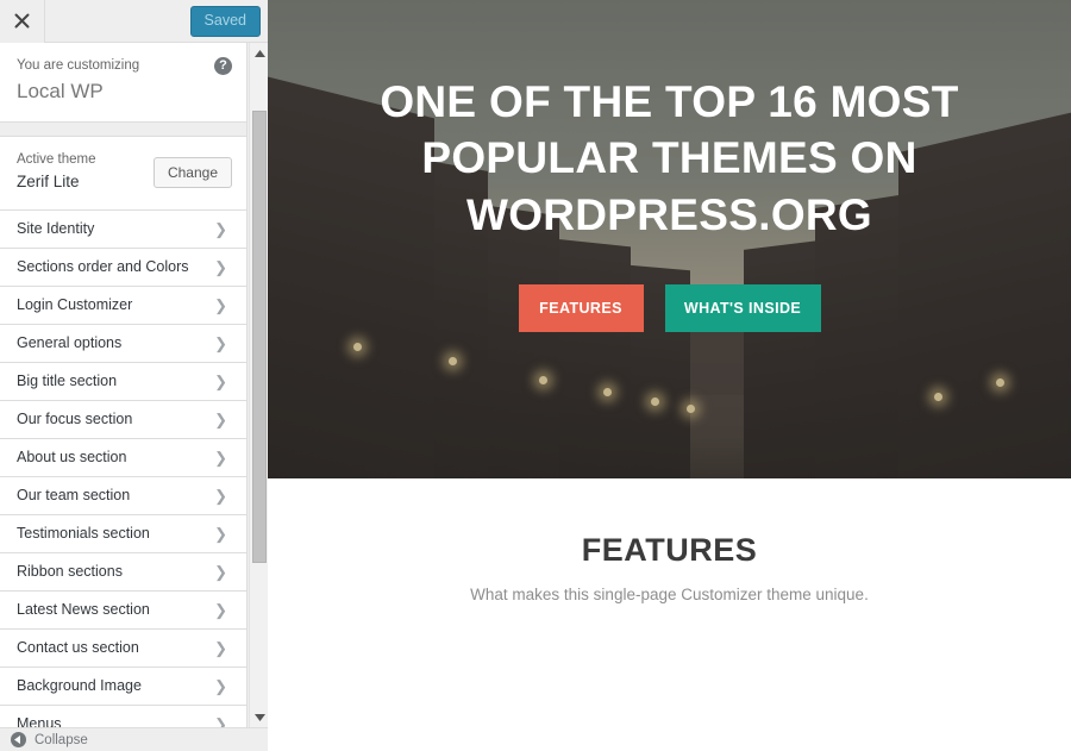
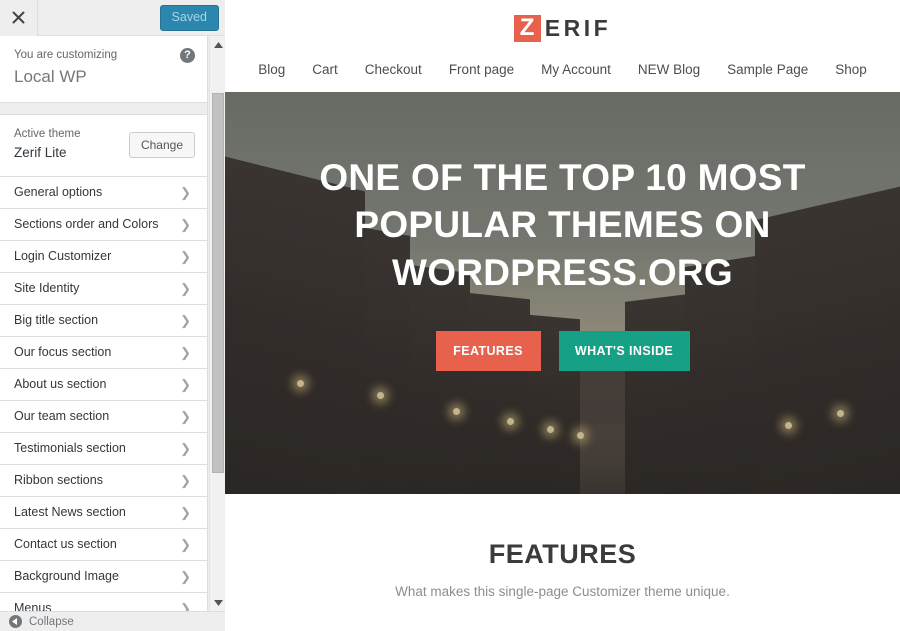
  Saved
  You are customizing
  Local WP
  ?
  Active theme
  Zerif Lite
  Change
- Site Identity
+ General options
  ❯
  Sections order and Colors
  ❯
  Login Customizer
  ❯
- General options
+ Site Identity
  ❯
  Big title section
  ❯
  Our focus section
  ❯
  About us section
  ❯
  Our team section
  ❯
  Testimonials section
  ❯
  Ribbon sections
  ❯
  Latest News section
  ❯
  Contact us section
  ❯
  Background Image
  ❯
  Menus
  ❯
  Collapse
+ Z
+ ERIF
+ Blog
+ Cart
+ Checkout
+ Front page
+ My Account
+ NEW Blog
+ Sample Page
+ Shop
- ONE OF THE TOP 16 MOST POPULAR THEMES ON WORDPRESS.ORG
+ ONE OF THE TOP 10 MOST POPULAR THEMES ON WORDPRESS.ORG
  FEATURES
  WHAT'S INSIDE
  FEATURES
  What makes this single-page Customizer theme unique.
